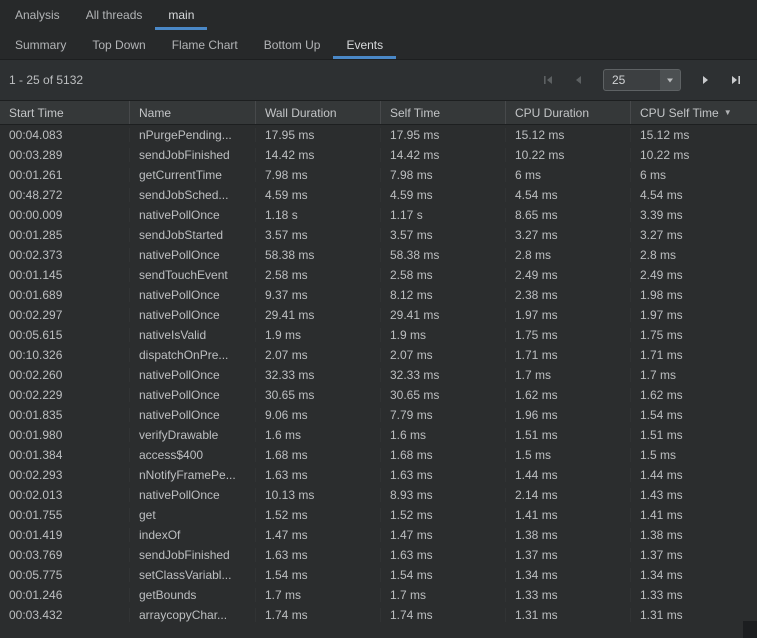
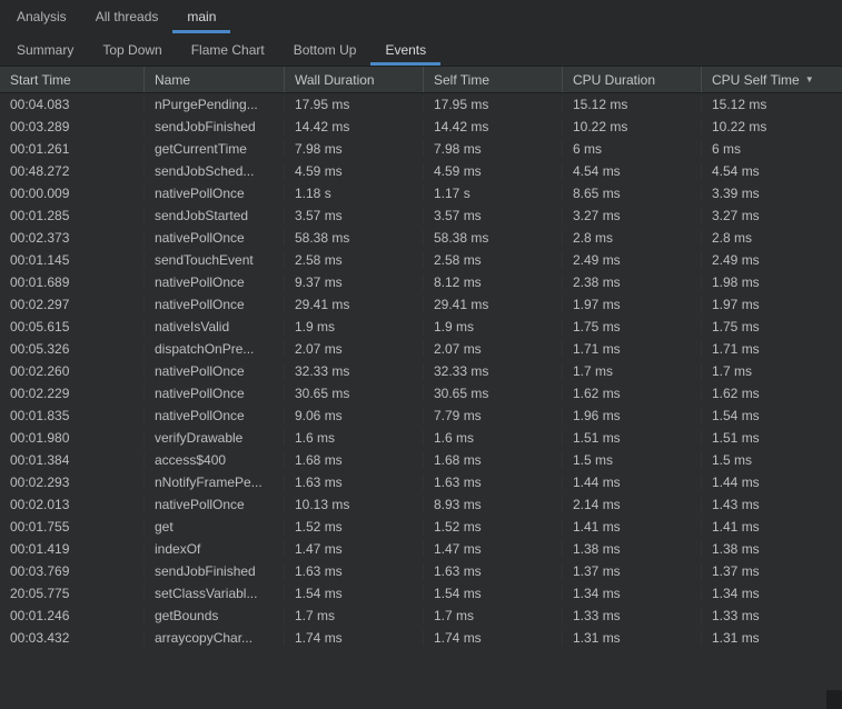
  Analysis
  All threads
  main
  Summary
  Top Down
  Flame Chart
  Bottom Up
  Events
- 1 - 25 of 5132
- 25
  Start Time
  Name
  Wall Duration
  Self Time
  CPU Duration
  CPU Self Time
  ▼
  00:04.083
  nPurgePending...
  17.95 ms
  17.95 ms
  15.12 ms
  15.12 ms
  00:03.289
  sendJobFinished
  14.42 ms
  14.42 ms
  10.22 ms
  10.22 ms
  00:01.261
  getCurrentTime
  7.98 ms
  7.98 ms
  6 ms
  6 ms
  00:48.272
  sendJobSched...
  4.59 ms
  4.59 ms
  4.54 ms
  4.54 ms
  00:00.009
  nativePollOnce
  1.18 s
  1.17 s
  8.65 ms
  3.39 ms
  00:01.285
  sendJobStarted
  3.57 ms
  3.57 ms
  3.27 ms
  3.27 ms
  00:02.373
  nativePollOnce
  58.38 ms
  58.38 ms
  2.8 ms
  2.8 ms
  00:01.145
  sendTouchEvent
  2.58 ms
  2.58 ms
  2.49 ms
  2.49 ms
  00:01.689
  nativePollOnce
  9.37 ms
  8.12 ms
  2.38 ms
  1.98 ms
  00:02.297
  nativePollOnce
  29.41 ms
  29.41 ms
  1.97 ms
  1.97 ms
  00:05.615
  nativeIsValid
  1.9 ms
  1.9 ms
  1.75 ms
  1.75 ms
- 00:10.326
+ 00:05.326
  dispatchOnPre...
  2.07 ms
  2.07 ms
  1.71 ms
  1.71 ms
  00:02.260
  nativePollOnce
  32.33 ms
  32.33 ms
  1.7 ms
  1.7 ms
  00:02.229
  nativePollOnce
  30.65 ms
  30.65 ms
  1.62 ms
  1.62 ms
  00:01.835
  nativePollOnce
  9.06 ms
  7.79 ms
  1.96 ms
  1.54 ms
  00:01.980
  verifyDrawable
  1.6 ms
  1.6 ms
  1.51 ms
  1.51 ms
  00:01.384
  access$400
  1.68 ms
  1.68 ms
  1.5 ms
  1.5 ms
  00:02.293
  nNotifyFramePe...
  1.63 ms
  1.63 ms
  1.44 ms
  1.44 ms
  00:02.013
  nativePollOnce
  10.13 ms
  8.93 ms
  2.14 ms
  1.43 ms
  00:01.755
  get
  1.52 ms
  1.52 ms
  1.41 ms
  1.41 ms
  00:01.419
  indexOf
  1.47 ms
  1.47 ms
  1.38 ms
  1.38 ms
  00:03.769
  sendJobFinished
  1.63 ms
  1.63 ms
  1.37 ms
  1.37 ms
- 00:05.775
+ 20:05.775
  setClassVariabl...
  1.54 ms
  1.54 ms
  1.34 ms
  1.34 ms
  00:01.246
  getBounds
  1.7 ms
  1.7 ms
  1.33 ms
  1.33 ms
  00:03.432
  arraycopyChar...
  1.74 ms
  1.74 ms
  1.31 ms
  1.31 ms
